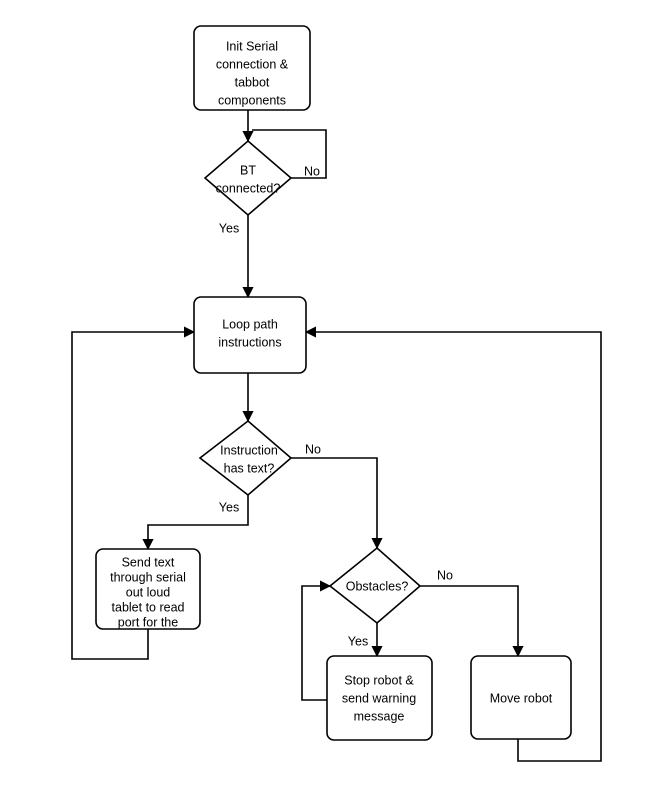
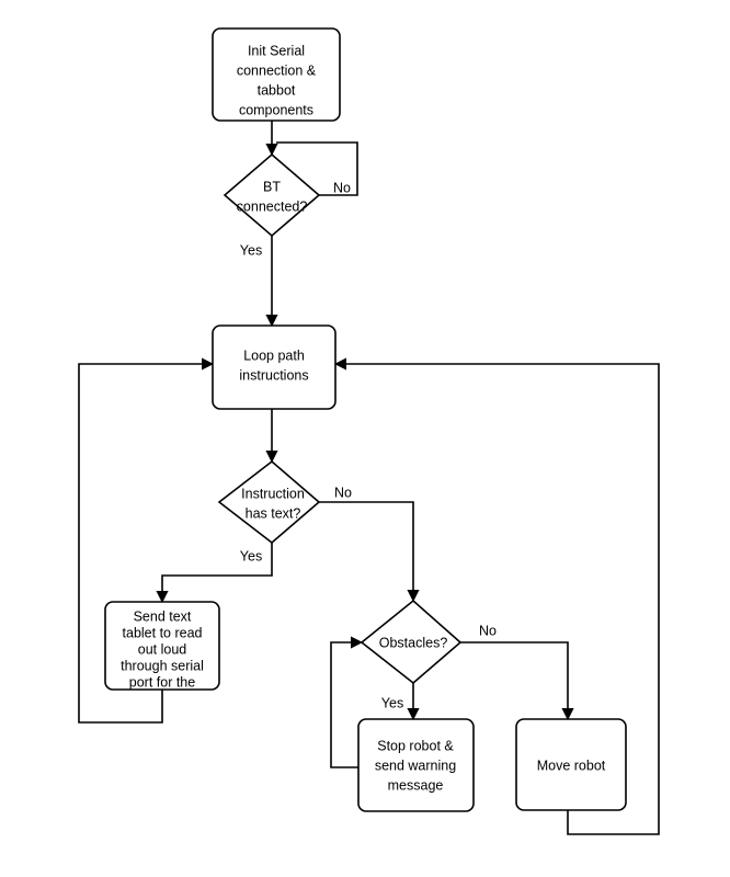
  Init Serial
  connection &
  tabbot
  components
  BT
  connected?
  Loop path
  instructions
  Instruction
  has text?
  Send text
- through serial
+ tablet to read
  out loud
- tablet to read
+ through serial
  port for the
  Obstacles?
  Stop robot &
  send warning
  message
  Move robot
  No
  Yes
  No
  Yes
  No
  Yes
